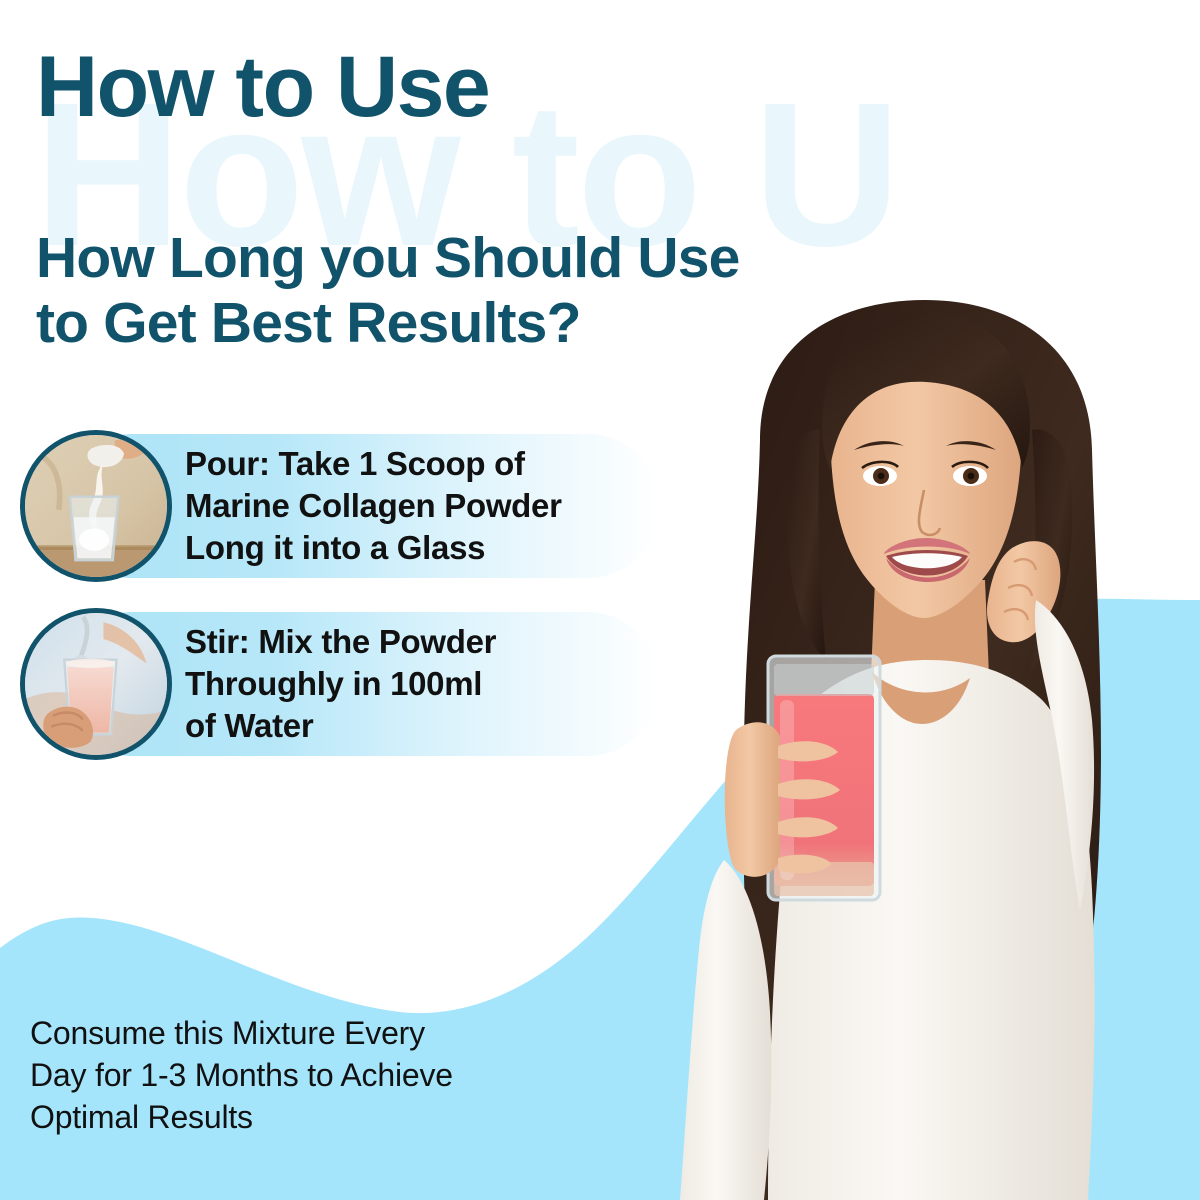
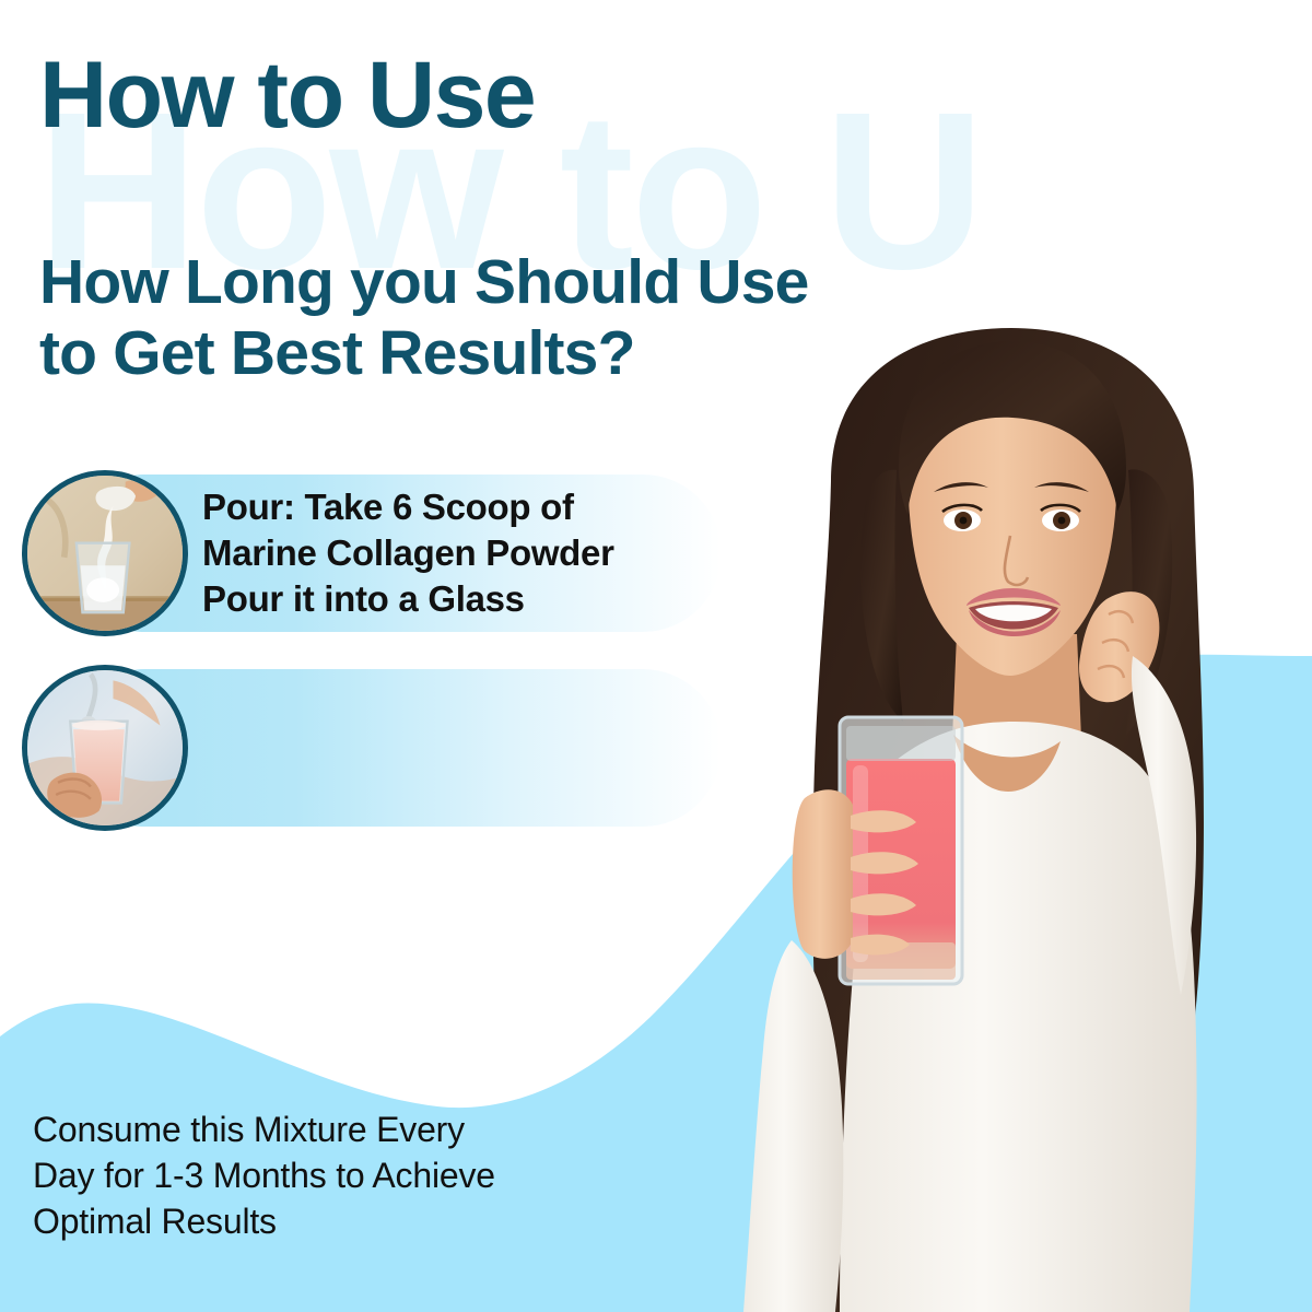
  How to U
  How to Use
  How Long you Should Use
  to Get Best Results?
- Pour: Take 1 Scoop of
+ Pour: Take 6 Scoop of
  Marine Collagen Powder
- Long it into a Glass
+ Pour it into a Glass
- Stir: Mix the Powder
- Throughly in 100ml
- of Water
  Consume this Mixture Every
  Day for 1-3 Months to Achieve
  Optimal Results
